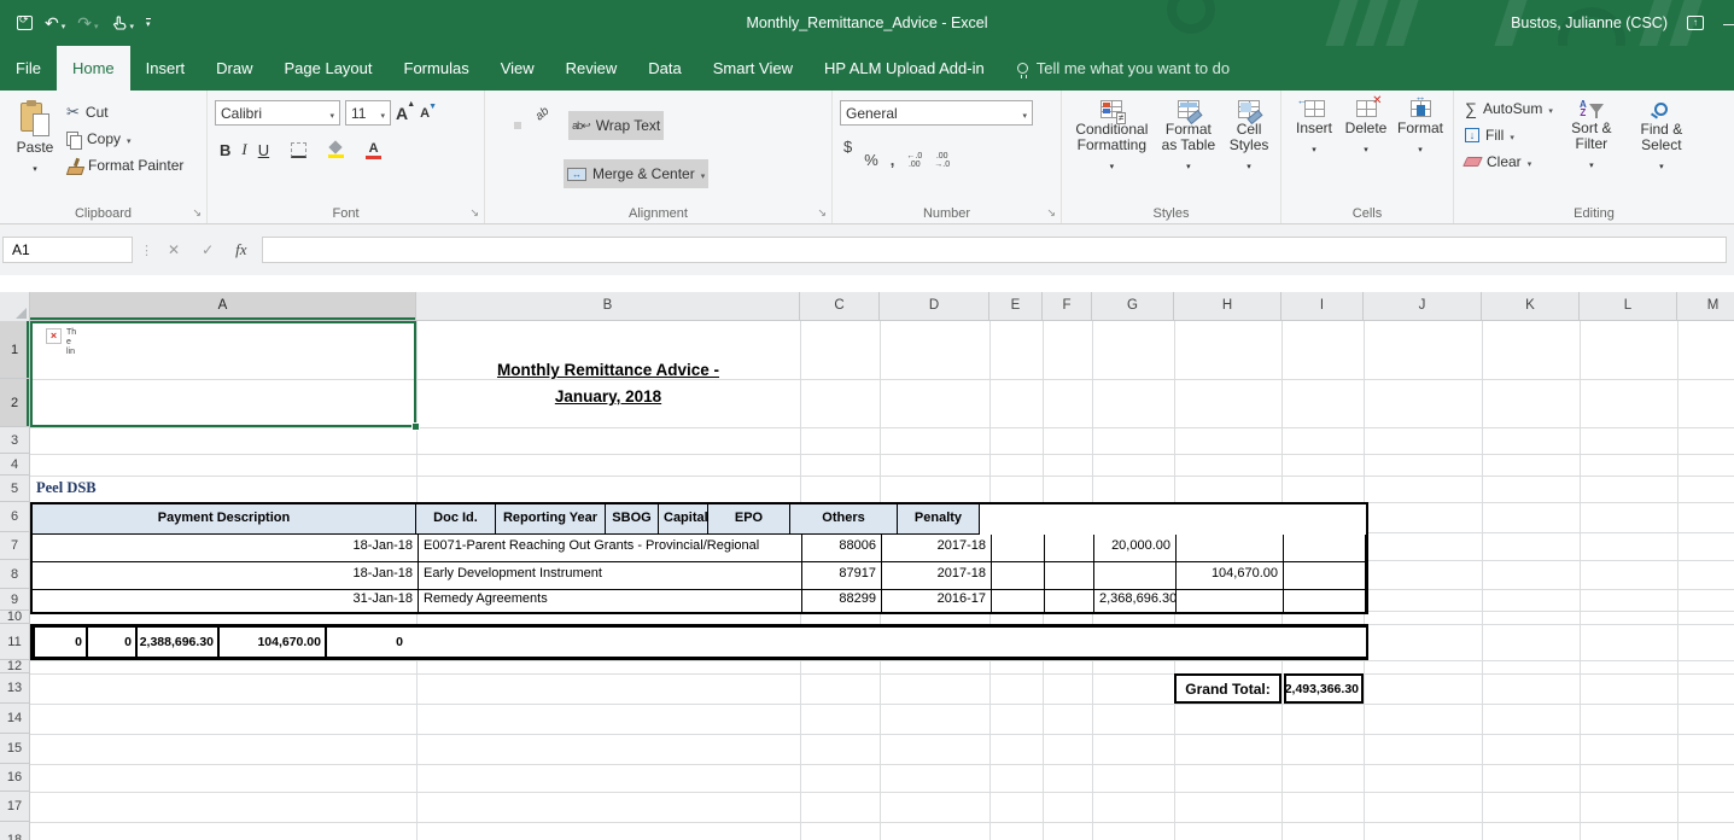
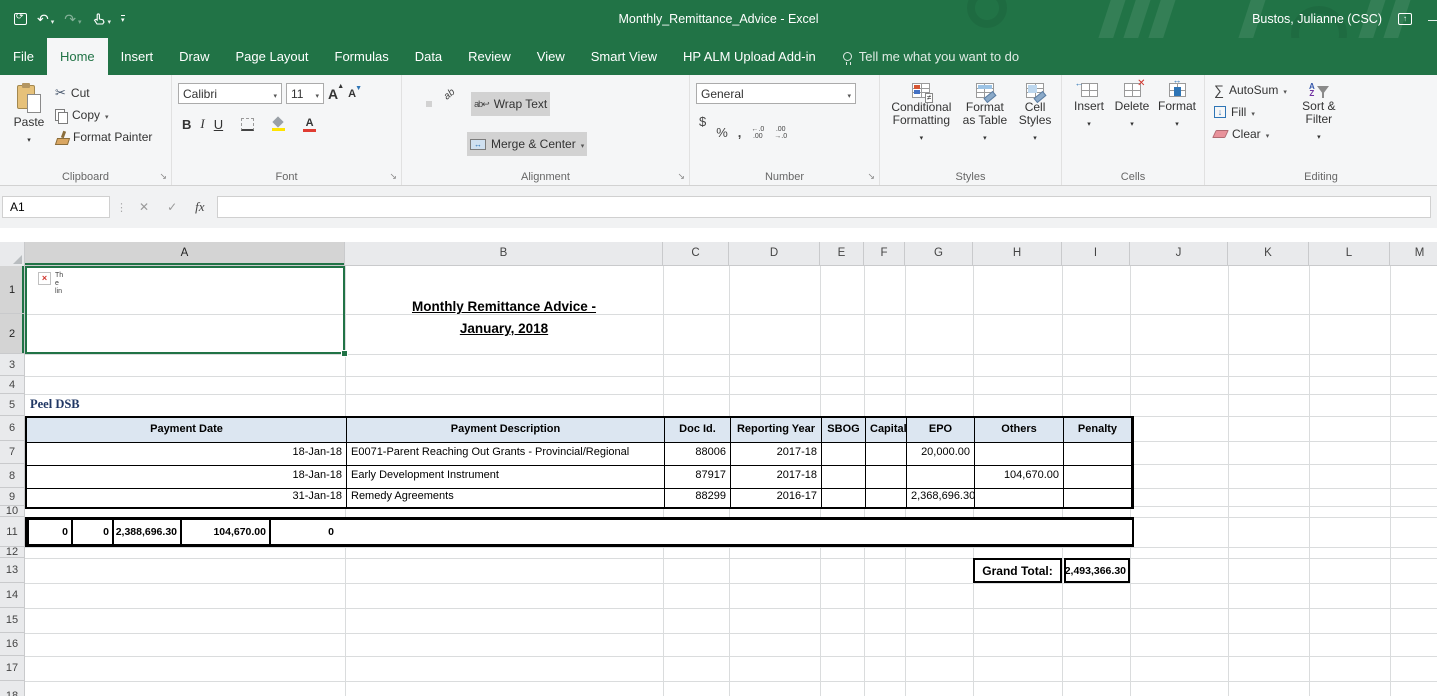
  ↶
  ↷
  Monthly_Remittance_Advice - Excel
  Bustos, Julianne (CSC)
  ↑
  —
  File
  Home
  Insert
  Draw
  Page Layout
  Formulas
- View
+ Data
  Review
- Data
+ View
  Smart View
  HP ALM Upload Add-in
  Tell me what you want to do
  Paste
  ✂
  Cut
  Copy
  Format Painter
  Clipboard
  Calibri
  11
  A
  A
  B
  I
  U
  A
  Font
  ab↩
  Wrap Text
  ↔
  Merge & Center
  Alignment
  General
  $
  %
  ,
  Number
  Conditional Formatting
  Format as Table
  Cell Styles
  Styles
  Insert
  Delete
  Format
  Cells
  ∑
  AutoSum
  ↓
  Fill
  Clear
  A
  Z
  Sort & Filter
- Find & Select
  Editing
  A1
  ⋮
  ✕
  ✓
  fx
  A
  B
  C
  D
  E
  F
  G
  H
  I
  J
  K
  L
  M
  1
  2
  3
  4
  5
  6
  7
  8
  9
  10
  11
  12
  13
  14
  15
  16
  17
  ×
  Monthly Remittance Advice -
  January, 2018
  Peel DSB
+ Payment Date
  Payment Description
  Doc Id.
  Reporting Year
  SBOG
  Capital
  EPO
  Others
  Penalty
  18-Jan-18
  E0071-Parent Reaching Out Grants - Provincial/Regional
  88006
  2017-18
  20,000.00
  18-Jan-18
  Early Development Instrument
  87917
  2017-18
  104,670.00
  31-Jan-18
  Remedy Agreements
  88299
  2016-17
  2,368,696.30
  0
  0
  2,388,696.30
  104,670.00
  0
  Grand Total:
  2,493,366.30
